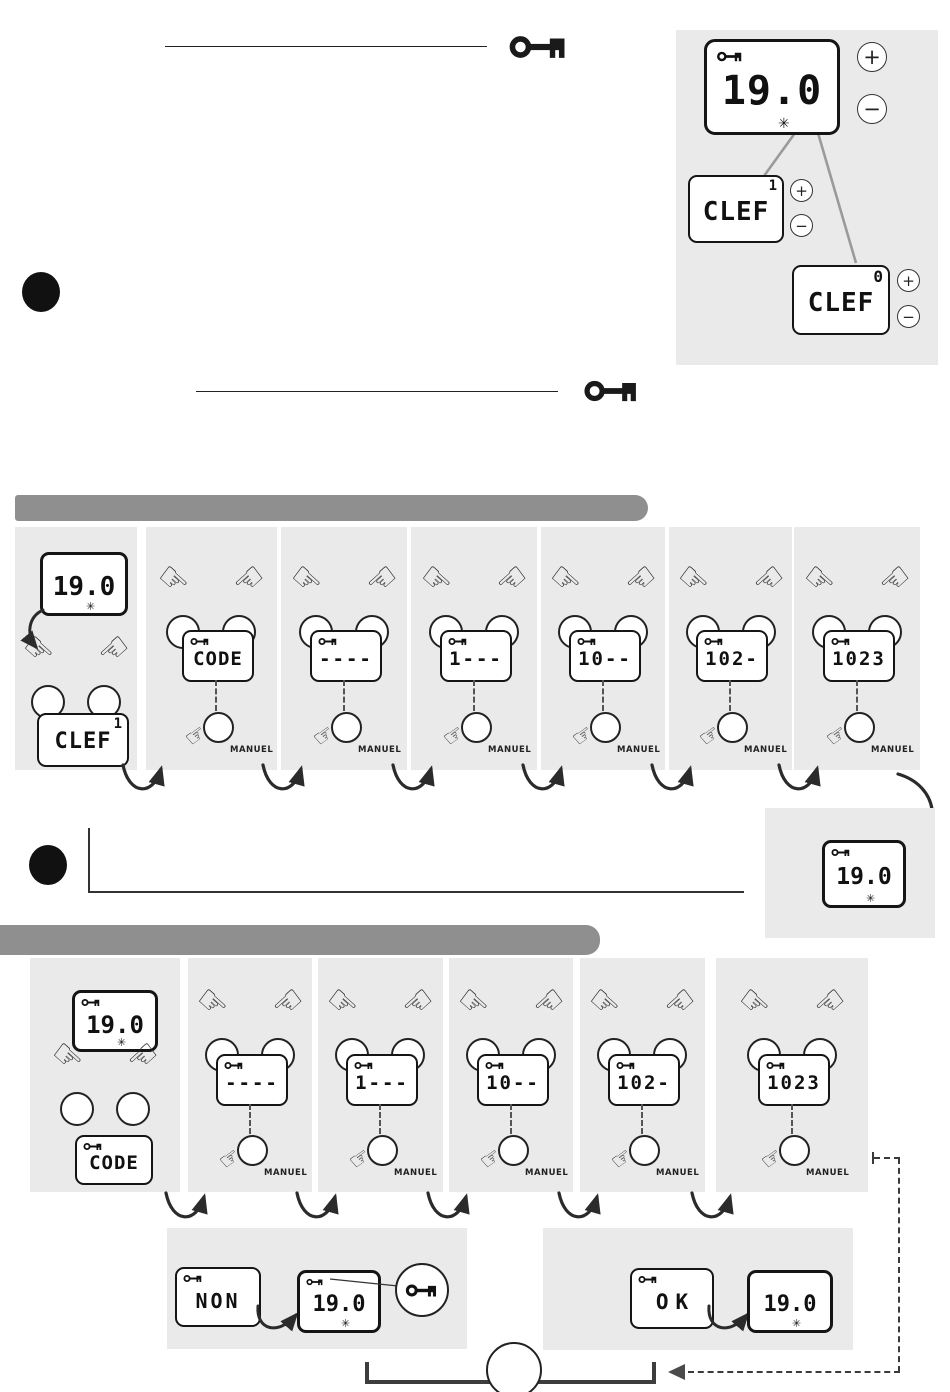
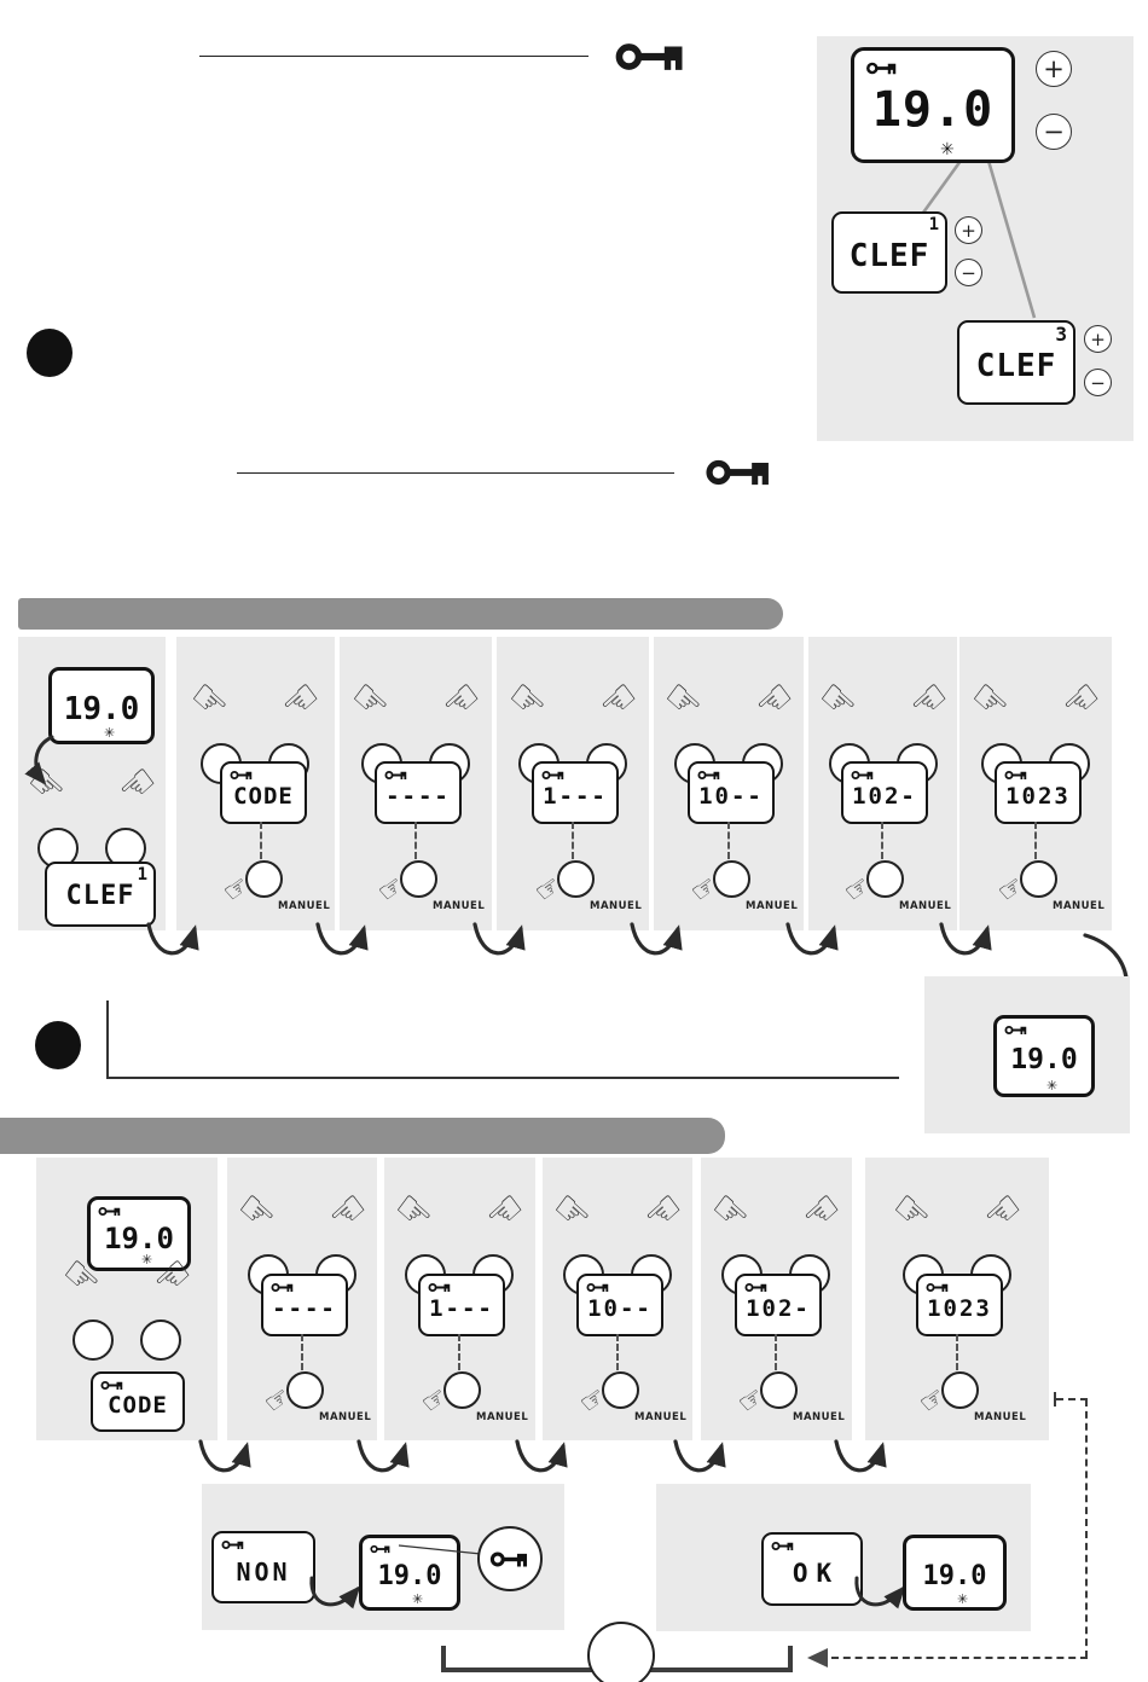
  19.0
  ✳
  +
  −
  CLEF
  1
  +
  −
  CLEF
- 0
+ 3
  +
  −
  19.0
  ✳
  CLEF
  1
  CODE
  MANUEL
  ----
  MANUEL
  1---
  MANUEL
  10--
  MANUEL
  102-
  MANUEL
  1023
  MANUEL
  19.0
  ✳
  19.0
  ✳
  CODE
  ----
  MANUEL
  1---
  MANUEL
  10--
  MANUEL
  102-
  MANUEL
  1023
  MANUEL
  NON
  19.0
  ✳
  OK
  19.0
  ✳
